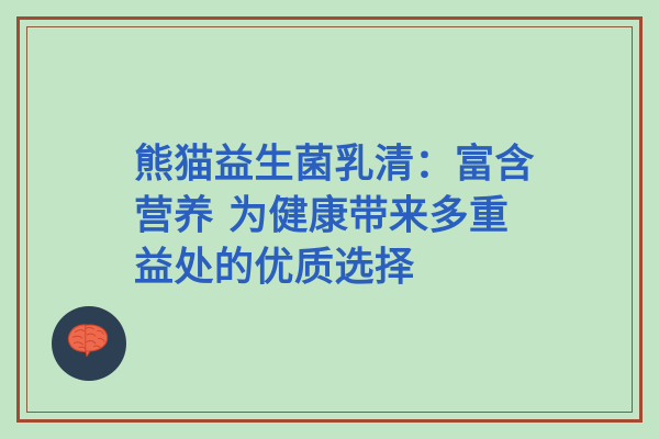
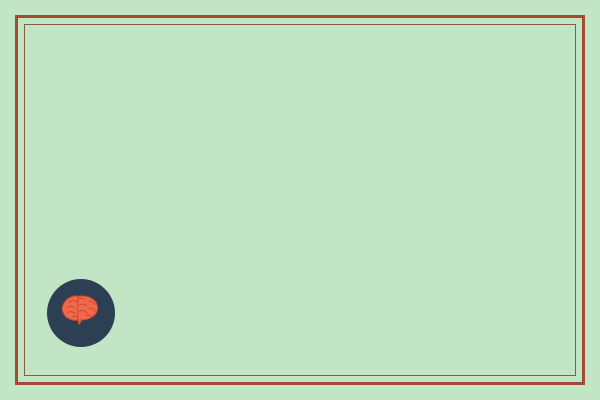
- 熊猫益生菌乳清：富含
- 营养 为健康带来多重
- 益处的优质选择
